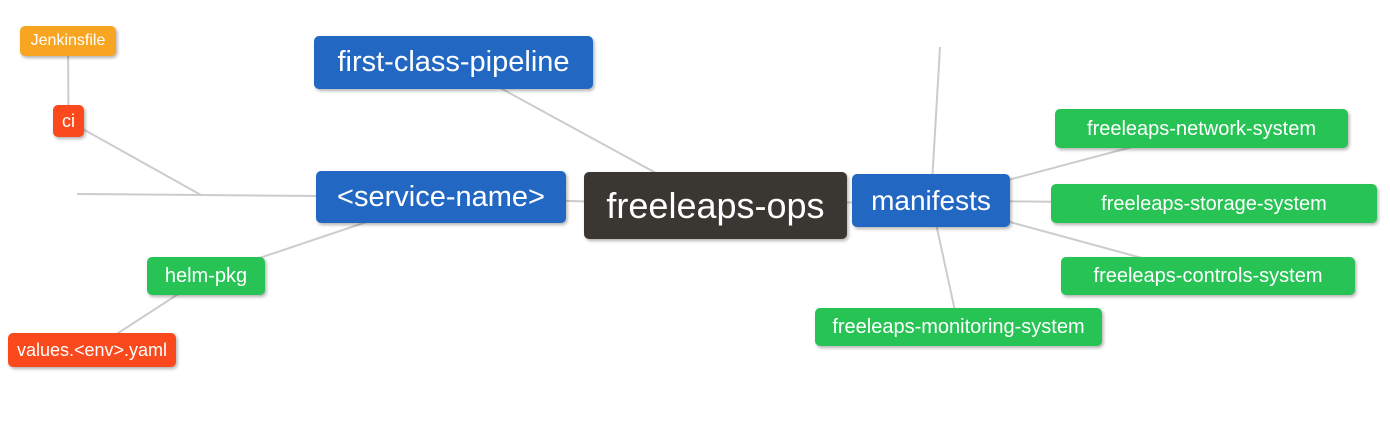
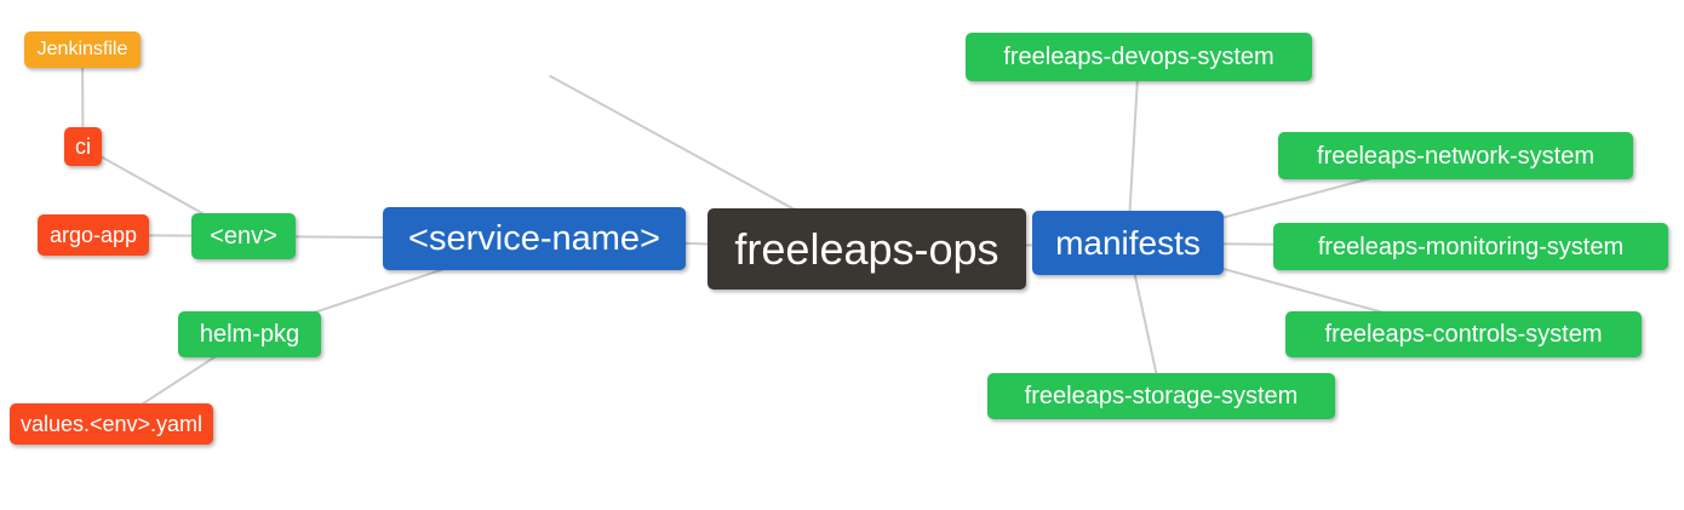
  Jenkinsfile
  ci
+ argo-app
+ <env>
  <service-name>
  helm-pkg
  values.<env>.yaml
- first-class-pipeline
  freeleaps-ops
  manifests
+ freeleaps-devops-system
  freeleaps-network-system
- freeleaps-storage-system
+ freeleaps-monitoring-system
  freeleaps-controls-system
- freeleaps-monitoring-system
+ freeleaps-storage-system
